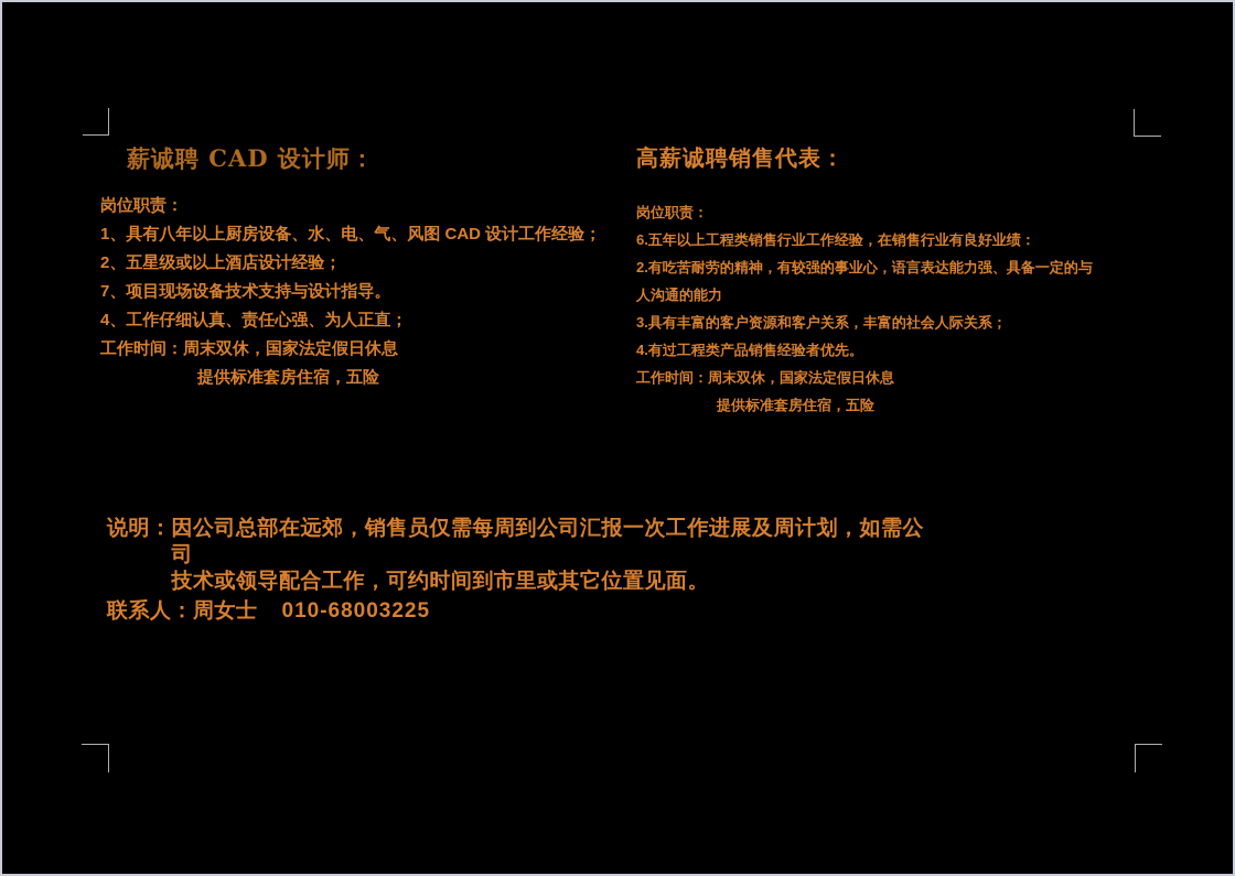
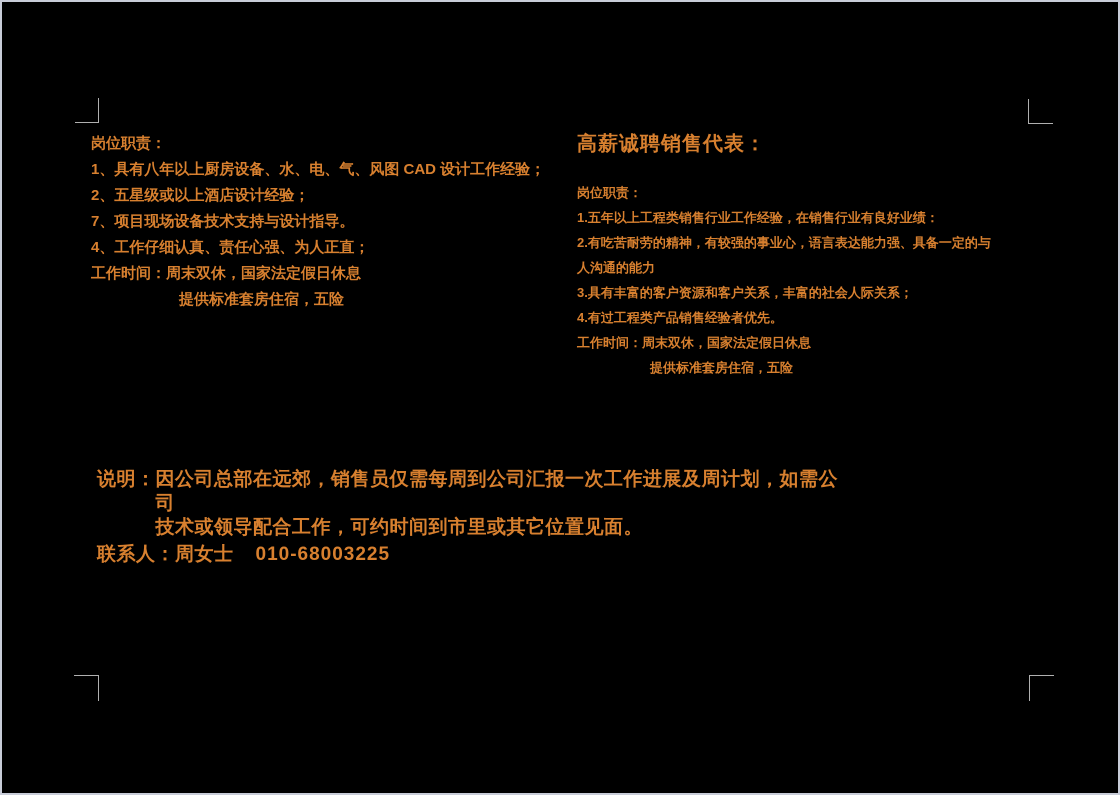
- 薪诚聘 CAD 设计师：
  岗位职责：
  1、具有八年以上厨房设备、水、电、气、风图 CAD 设计工作经验；
  2、五星级或以上酒店设计经验；
  7、项目现场设备技术支持与设计指导。
  4、工作仔细认真、责任心强、为人正直；
  工作时间：周末双休，国家法定假日休息
  提供标准套房住宿，五险
  高薪诚聘销售代表：
  岗位职责：
- 6.五年以上工程类销售行业工作经验，在销售行业有良好业绩：
+ 1.五年以上工程类销售行业工作经验，在销售行业有良好业绩：
  2.有吃苦耐劳的精神，有较强的事业心，语言表达能力强、具备一定的与人沟通的能力
  3.具有丰富的客户资源和客户关系，丰富的社会人际关系；
  4.有过工程类产品销售经验者优先。
  工作时间：周末双休，国家法定假日休息
  提供标准套房住宿，五险
  说明：
  因公司总部在远郊，销售员仅需每周到公司汇报一次工作进展及周计划，如需公司
  技术或领导配合工作，可约时间到市里或其它位置见面。
  联系人：周女士 010-68003225
